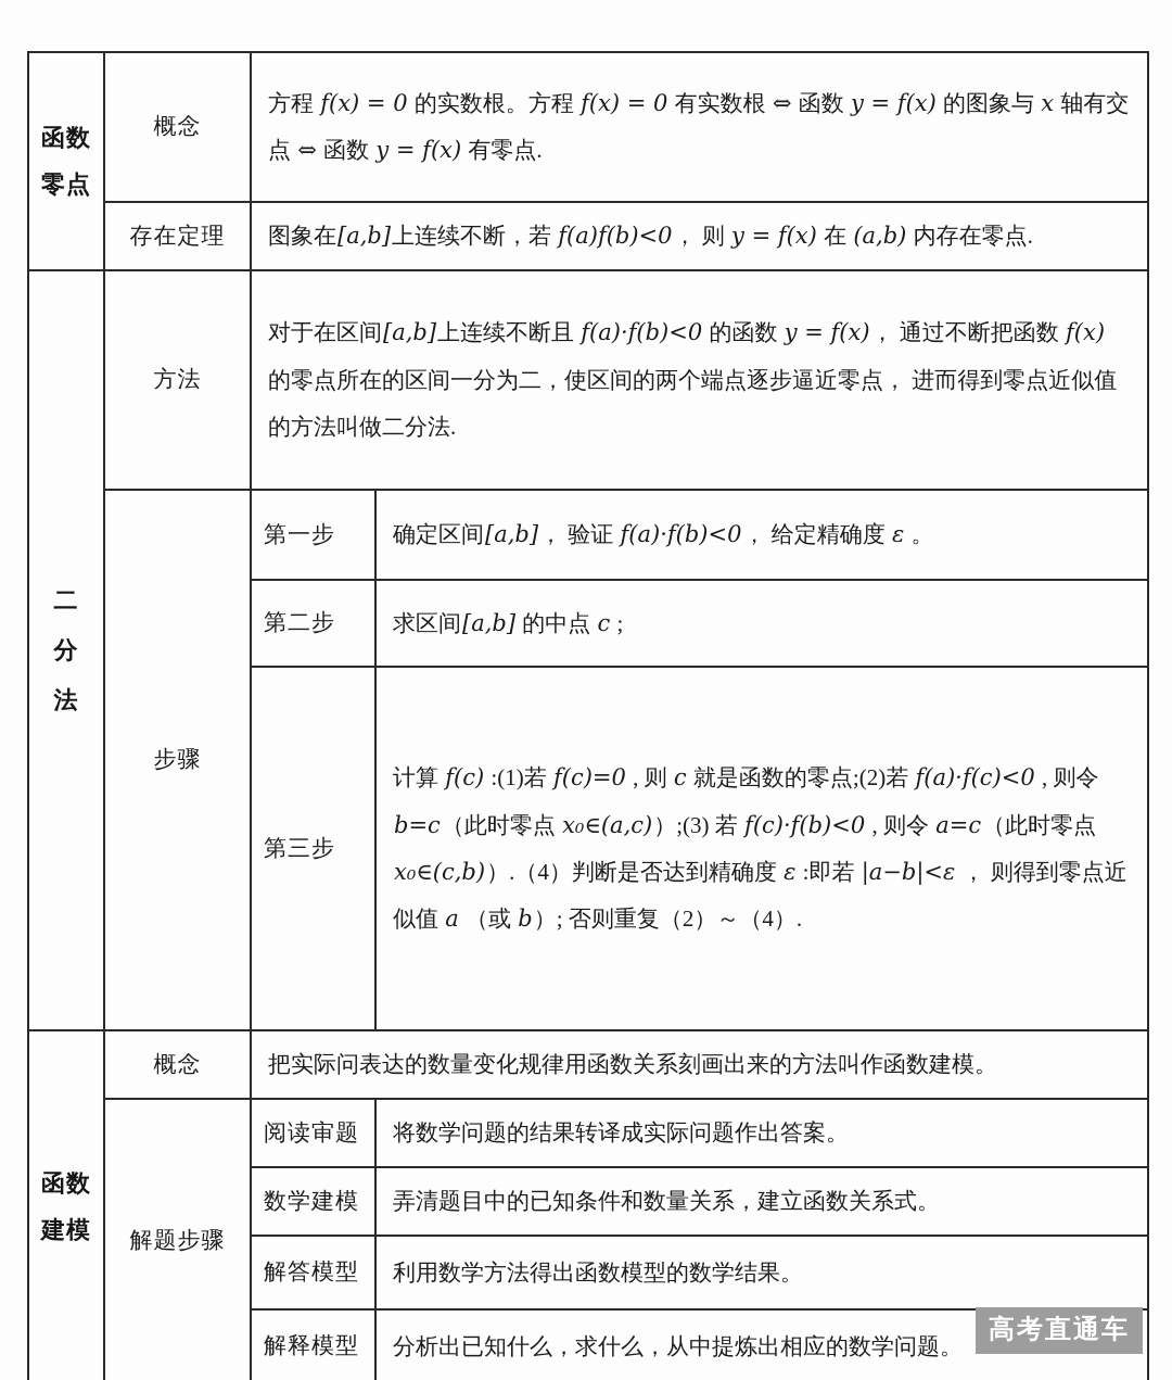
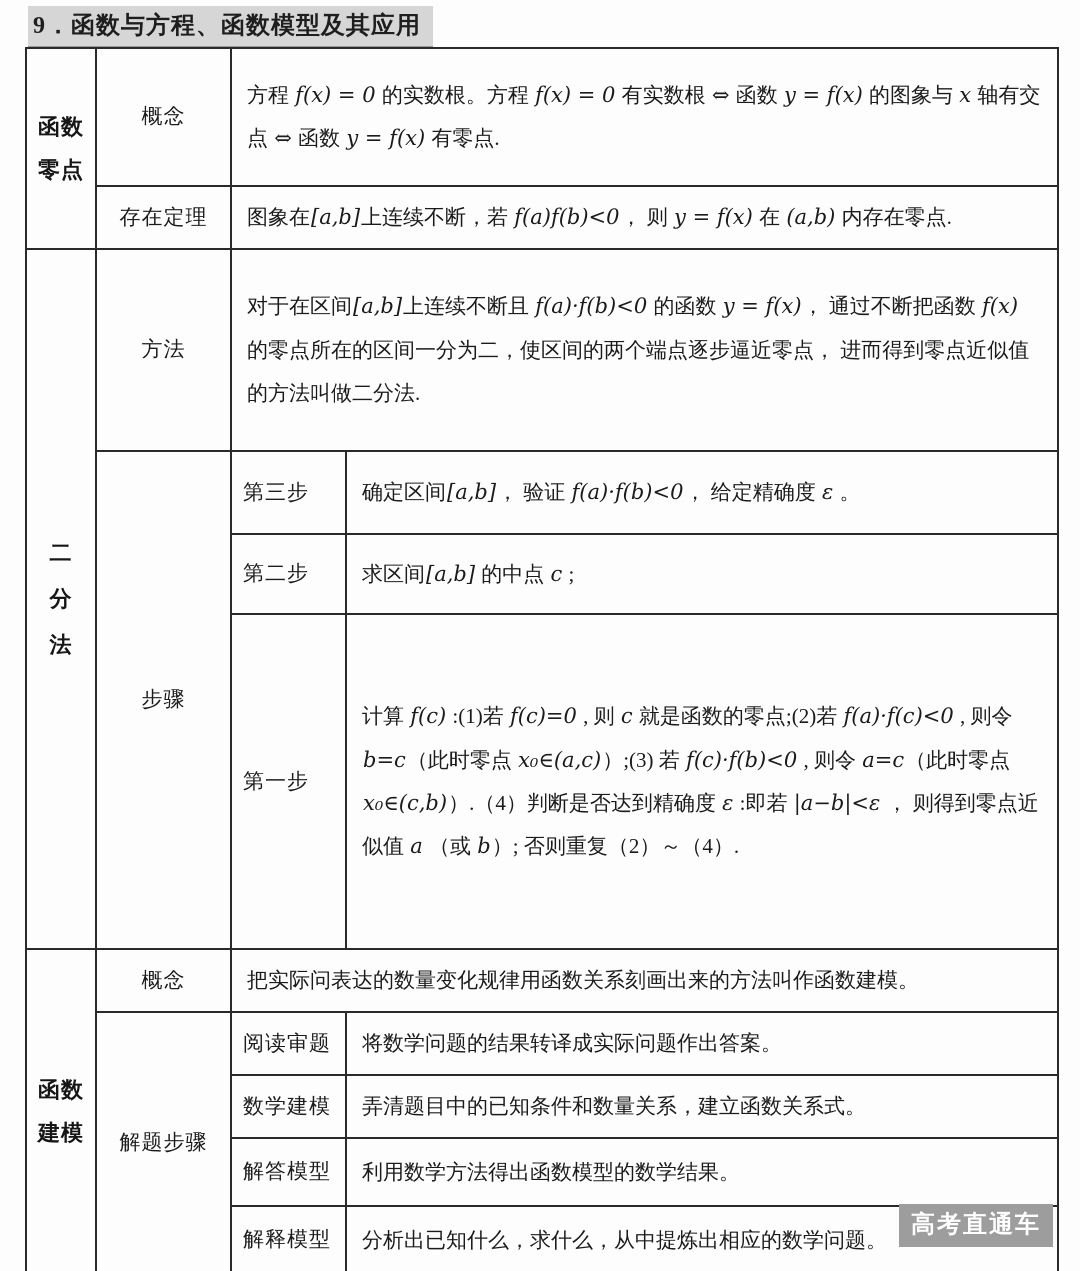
+ 9．函数与方程、函数模型及其应用
  函数零点	概念	方程 f(x) = 0 的实数根。方程 f(x) = 0 有实数根 ⇔ 函数 y = f(x) 的图象与 x 轴有交点 ⇔ 函数 y = f(x) 有零点.
  存在定理	图象在[a,b]上连续不断，若 f(a)f(b)<0， 则 y = f(x) 在 (a,b) 内存在零点.
  二分法	方法	对于在区间[a,b]上连续不断且 f(a)·f(b)<0 的函数 y = f(x)， 通过不断把函数 f(x) 的零点所在的区间一分为二，使区间的两个端点逐步逼近零点， 进而得到零点近似值的方法叫做二分法.
- 步骤	第一步	确定区间[a,b]， 验证 f(a)·f(b)<0， 给定精确度 ε 。
+ 步骤	第三步	确定区间[a,b]， 验证 f(a)·f(b)<0， 给定精确度 ε 。
  第二步	求区间[a,b] 的中点 c ;
- 第三步	计算 f(c) :(1)若 f(c)=0 , 则 c 就是函数的零点;(2)若 f(a)·f(c)<0 , 则令 b=c（此时零点 x₀∈(a,c)）;(3) 若 f(c)·f(b)<0 , 则令 a=c（此时零点 x₀∈(c,b)）.（4）判断是否达到精确度 ε :即若 |a−b|<ε ， 则得到零点近似值 a （或 b）; 否则重复（2）～（4）.
+ 第一步	计算 f(c) :(1)若 f(c)=0 , 则 c 就是函数的零点;(2)若 f(a)·f(c)<0 , 则令 b=c（此时零点 x₀∈(a,c)）;(3) 若 f(c)·f(b)<0 , 则令 a=c（此时零点 x₀∈(c,b)）.（4）判断是否达到精确度 ε :即若 |a−b|<ε ， 则得到零点近似值 a （或 b）; 否则重复（2）～（4）.
  函数建模	概念	把实际问表达的数量变化规律用函数关系刻画出来的方法叫作函数建模。
  解题步骤	阅读审题	将数学问题的结果转译成实际问题作出答案。
  数学建模	弄清题目中的已知条件和数量关系，建立函数关系式。
  解答模型	利用数学方法得出函数模型的数学结果。
  解释模型	分析出已知什么，求什么，从中提炼出相应的数学问题。
  高考直通车
